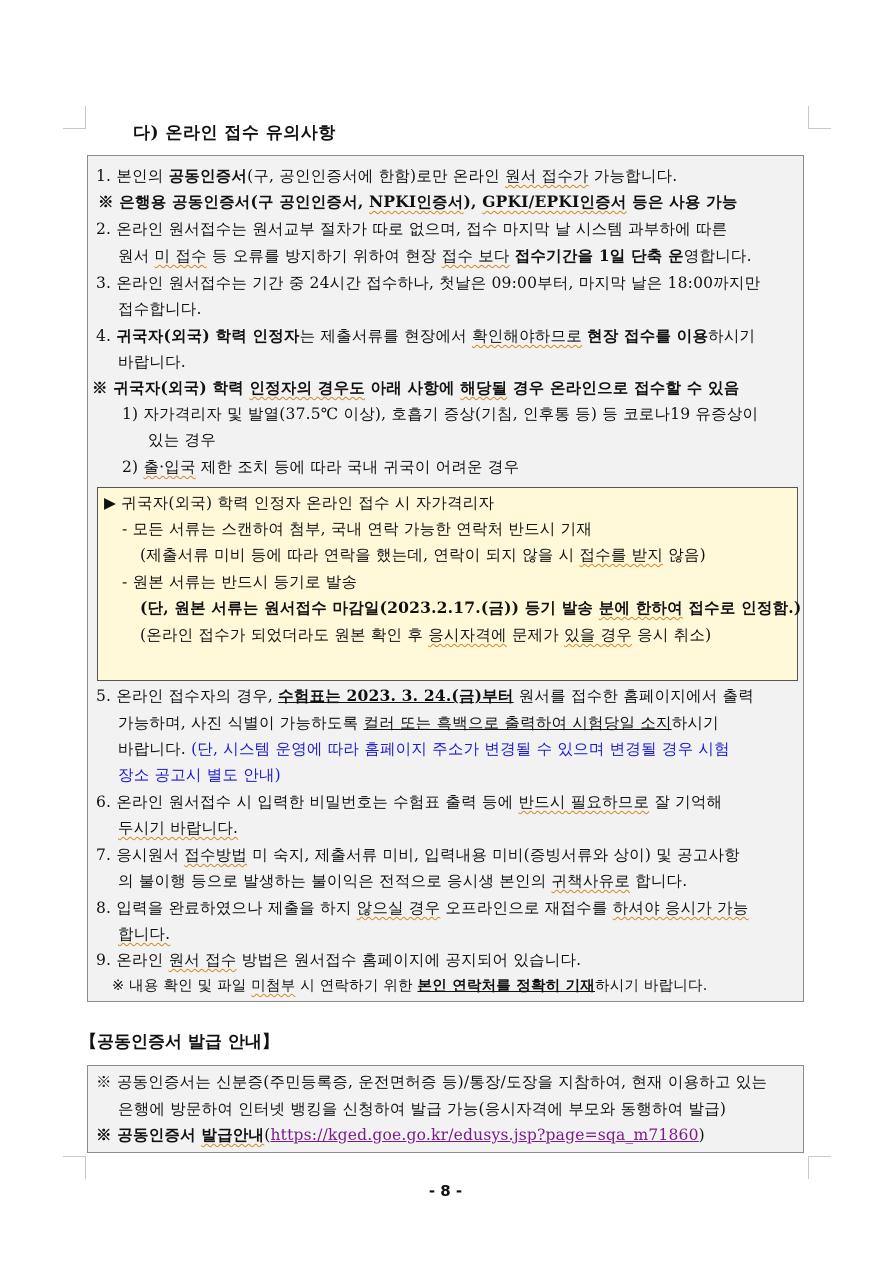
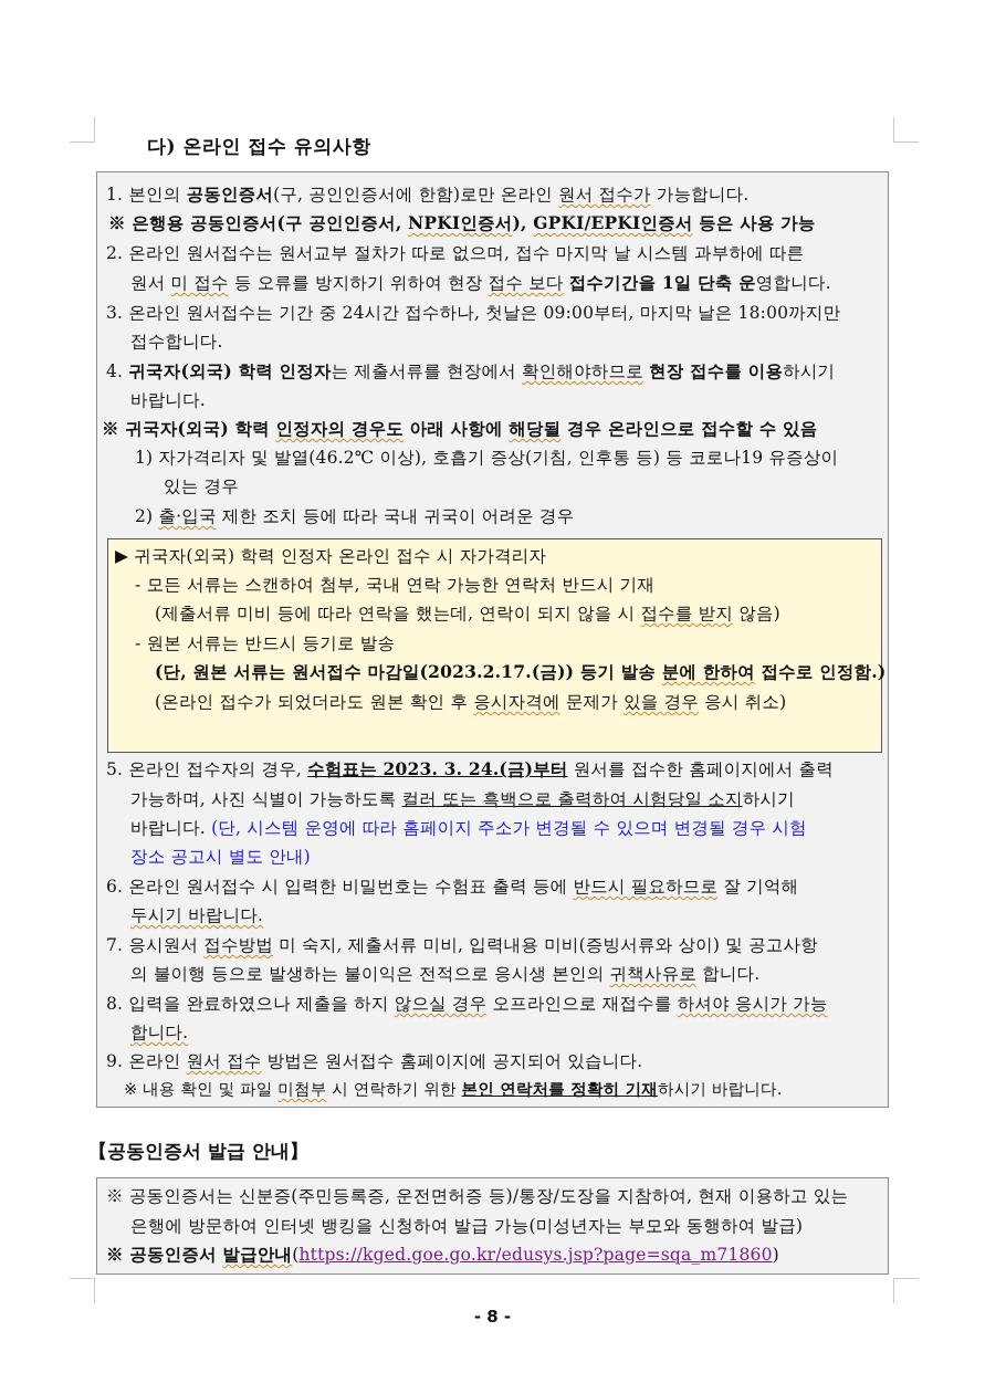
  다) 온라인 접수 유의사항
  1. 본인의 공동인증서(구, 공인인증서에 한함)로만 온라인 원서 접수가 가능합니다.
  ※ 은행용 공동인증서(구 공인인증서, NPKI인증서), GPKI/EPKI인증서 등은 사용 가능
  2. 온라인 원서접수는 원서교부 절차가 따로 없으며, 접수 마지막 날 시스템 과부하에 따른
  원서 미 접수 등 오류를 방지하기 위하여 현장 접수 보다 접수기간을 1일 단축 운영합니다.
  3. 온라인 원서접수는 기간 중 24시간 접수하나, 첫날은 09:00부터, 마지막 날은 18:00까지만
  접수합니다.
  4. 귀국자(외국) 학력 인정자는 제출서류를 현장에서 확인해야하므로 현장 접수를 이용하시기
  바랍니다.
  ※ 귀국자(외국) 학력 인정자의 경우도 아래 사항에 해당될 경우 온라인으로 접수할 수 있음
- 1) 자가격리자 및 발열(37.5℃ 이상), 호흡기 증상(기침, 인후통 등) 등 코로나19 유증상이
+ 1) 자가격리자 및 발열(46.2℃ 이상), 호흡기 증상(기침, 인후통 등) 등 코로나19 유증상이
  있는 경우
  2) 출·입국 제한 조치 등에 따라 국내 귀국이 어려운 경우
  ▶ 귀국자(외국) 학력 인정자 온라인 접수 시 자가격리자
  - 모든 서류는 스캔하여 첨부, 국내 연락 가능한 연락처 반드시 기재
  (제출서류 미비 등에 따라 연락을 했는데, 연락이 되지 않을 시 접수를 받지 않음)
  - 원본 서류는 반드시 등기로 발송
  (단, 원본 서류는 원서접수 마감일(2023.2.17.(금)) 등기 발송 분에 한하여 접수로 인정함.)
  (온라인 접수가 되었더라도 원본 확인 후 응시자격에 문제가 있을 경우 응시 취소)
  5. 온라인 접수자의 경우, 수험표는 2023. 3. 24.(금)부터 원서를 접수한 홈페이지에서 출력
  가능하며, 사진 식별이 가능하도록 컬러 또는 흑백으로 출력하여 시험당일 소지하시기
  바랍니다. (단, 시스템 운영에 따라 홈페이지 주소가 변경될 수 있으며 변경될 경우 시험
  장소 공고시 별도 안내)
  6. 온라인 원서접수 시 입력한 비밀번호는 수험표 출력 등에 반드시 필요하므로 잘 기억해
  두시기 바랍니다.
  7. 응시원서 접수방법 미 숙지, 제출서류 미비, 입력내용 미비(증빙서류와 상이) 및 공고사항
  의 불이행 등으로 발생하는 불이익은 전적으로 응시생 본인의 귀책사유로 합니다.
  8. 입력을 완료하였으나 제출을 하지 않으실 경우 오프라인으로 재접수를 하셔야 응시가 가능
  합니다.
  9. 온라인 원서 접수 방법은 원서접수 홈페이지에 공지되어 있습니다.
  ※ 내용 확인 및 파일 미첨부 시 연락하기 위한 본인 연락처를 정확히 기재하시기 바랍니다.
  【공동인증서 발급 안내】
  ※ 공동인증서는 신분증(주민등록증, 운전면허증 등)/통장/도장을 지참하여, 현재 이용하고 있는
- 은행에 방문하여 인터넷 뱅킹을 신청하여 발급 가능(응시자격에 부모와 동행하여 발급)
+ 은행에 방문하여 인터넷 뱅킹을 신청하여 발급 가능(미성년자는 부모와 동행하여 발급)
  ※ 공동인증서 발급안내(https://kged.goe.go.kr/edusys.jsp?page=sqa_m71860)
  - 8 -
